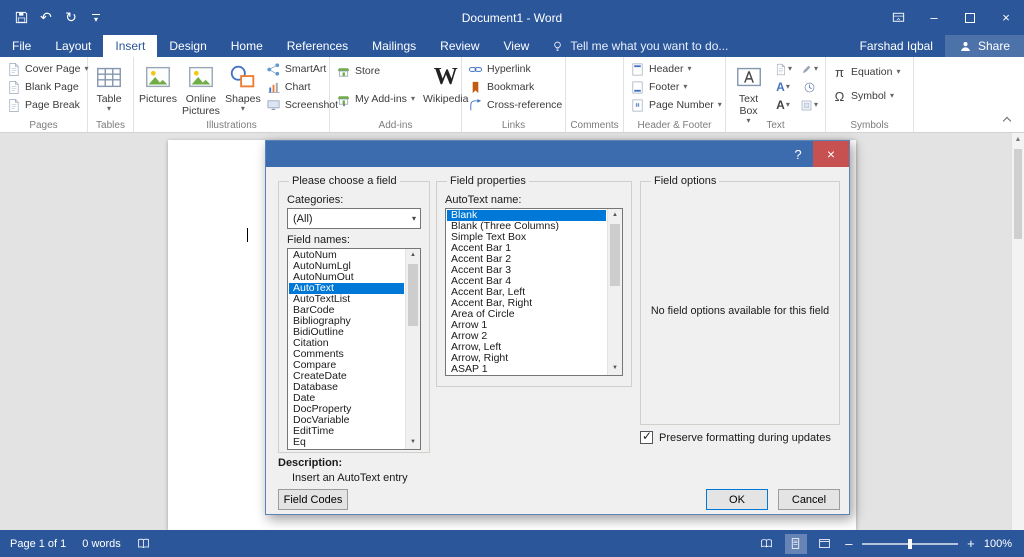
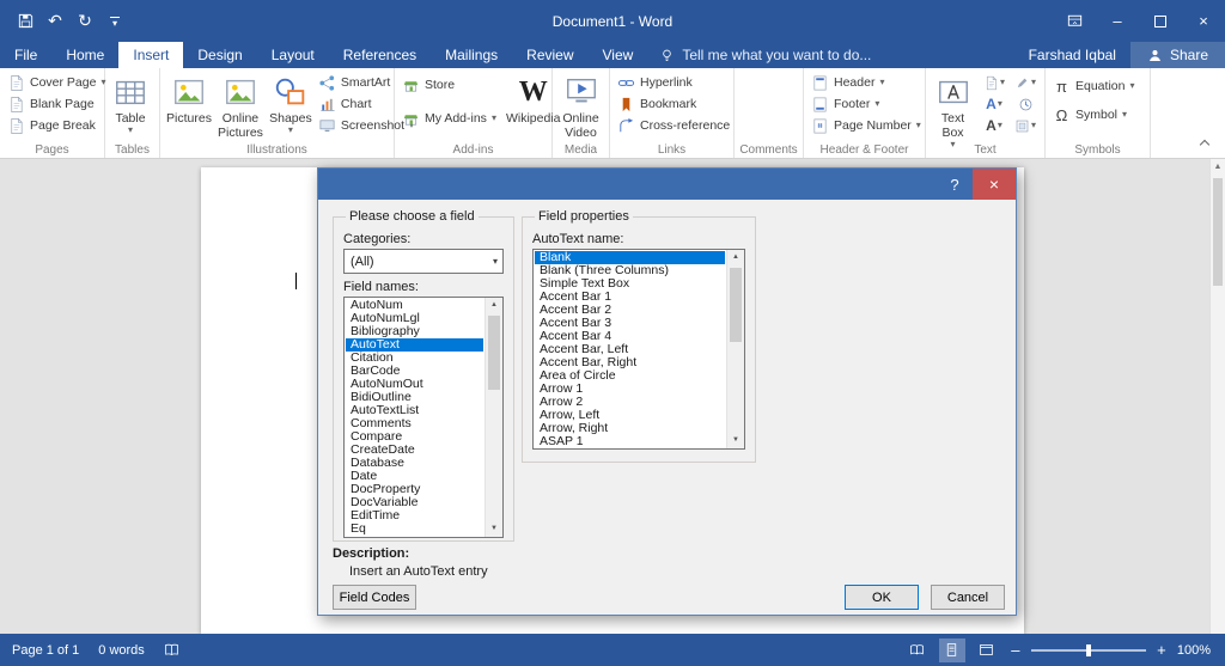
  ↶
  ↻
  ▾
  Document1 - Word
  –
  ×
  File
- Layout
+ Home
  Insert
  Design
- Home
+ Layout
  References
  Mailings
  Review
  View
  Tell me what you want to do...
  Farshad Iqbal
  Share
  Cover Page
  ▾
  Blank Page
  Page Break
  Pages
  Table
  ▾
  Tables
  Pictures
  Online Pictures
  Shapes
  ▾
  SmartArt
  Chart
  Screenshot
  ▾
  Illustrations
  Store
  My Add-ins
  ▾
  W
  Wikipedia
  Add-ins
+ Online Video
+ Media
  Hyperlink
  Bookmark
  Cross-reference
  Links
  Comments
  Header
  ▾
  Footer
  ▾
  Page Number
  ▾
  Header & Footer
  Text Box
  ▾
  ▾
  ▾
  A
  ▾
  A
  ▾
  ▾
  Text
  π
  Equation
  ▾
  Ω
  Symbol
  ▾
  Symbols
  ?
  ×
  Please choose a field
  Categories:
  (All)
  ▾
  Field names:
  AutoNum
  AutoNumLgl
- AutoNumOut
+ Bibliography
  AutoText
- AutoTextList
+ Citation
  BarCode
- Bibliography
+ AutoNumOut
  BidiOutline
- Citation
+ AutoTextList
  Comments
  Compare
  CreateDate
  Database
  Date
  DocProperty
  DocVariable
  EditTime
  Eq
  Field properties
  AutoText name:
  Blank
  Blank (Three Columns)
  Simple Text Box
  Accent Bar 1
  Accent Bar 2
  Accent Bar 3
  Accent Bar 4
  Accent Bar, Left
  Accent Bar, Right
  Area of Circle
  Arrow 1
  Arrow 2
  Arrow, Left
  Arrow, Right
  ASAP 1
- Field options
- No field options available for this field
- ✓
- Preserve formatting during updates
  Description:
  Insert an AutoText entry
  Field Codes
  OK
  Cancel
  Page 1 of 1
  0 words
  –
  +
  100%
